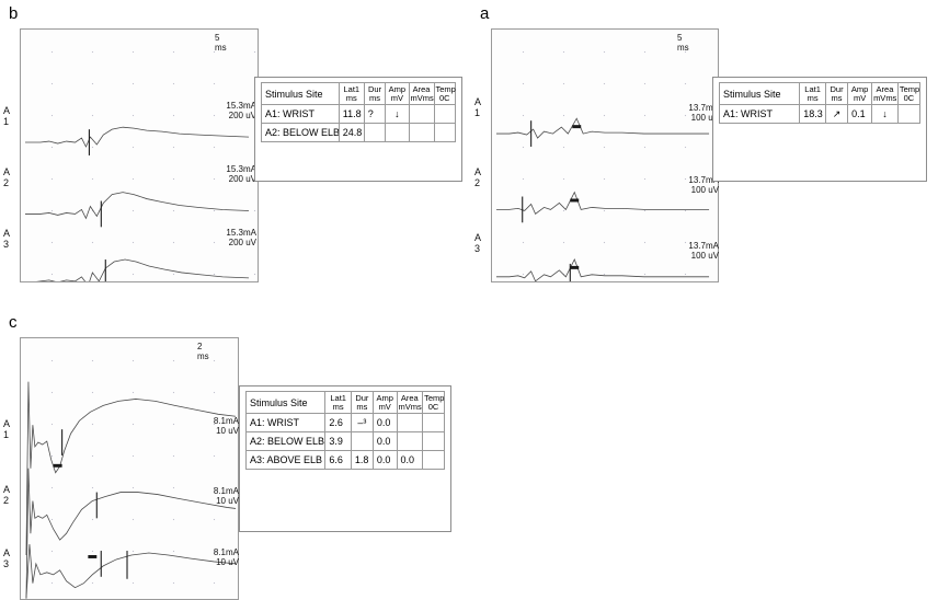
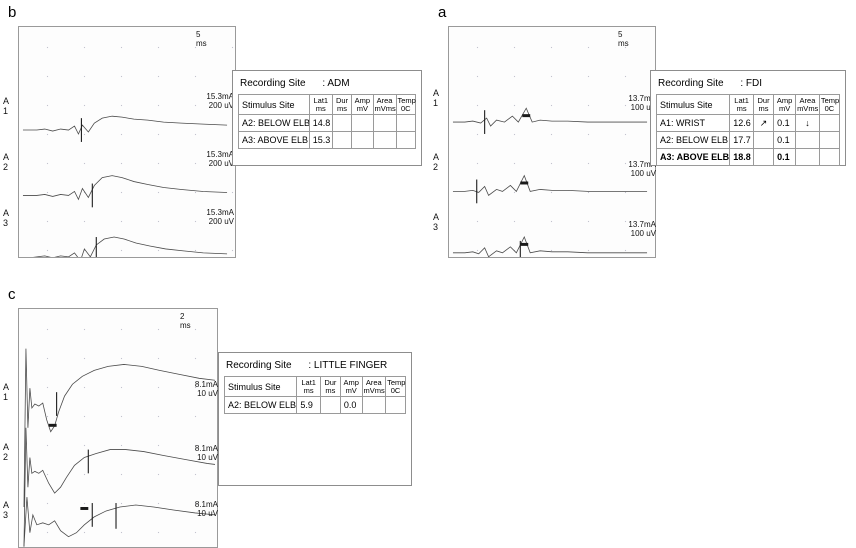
  b
  5 ms
  A
  1
  A
  2
  A
  3
  15.3m
  200 u
  15.3m
  200 u
  15.3mA
  200 uV
+ Recording Site : ADM
  Stimulus Site	Lat1ms	Durms	AmpmV	AreamVms	Temp0C
- A1: WRIST	11.8	?	↓
- A2: BELOW ELB	24.8
+ A2: BELOW ELB	14.8
+ A3: ABOVE ELB	15.3
  a
  5 ms
  A
  1
  A
  2
  A
  3
  13.7m
  100 u
  13.7m
  100 uV
  13.7mA
  100 uV
+ Recording Site : FDI
  Stimulus Site	Lat1ms	Durms	AmpmV	AreamVms	Temp0C
- A1: WRIST	18.3	↗	0.1	↓
+ A1: WRIST	12.6	↗	0.1	↓
+ A2: BELOW ELB	17.7		0.1
+ A3: ABOVE ELB	18.8		0.1
  c
  2 ms
  A
  1
  A
  2
  A
  3
  8.1mA
  10 uV
  8.1mA
  10 uV
  8.1mA
  10 uV
+ Recording Site : LITTLE FINGER
  Stimulus Site	Lat1ms	Durms	AmpmV	AreamVms	Temp0C
- A1: WRIST	2.6	–³	0.0
- A2: BELOW ELB	3.9		0.0
+ A2: BELOW ELB	5.9		0.0
- A3: ABOVE ELB	6.6	1.8	0.0	0.0
